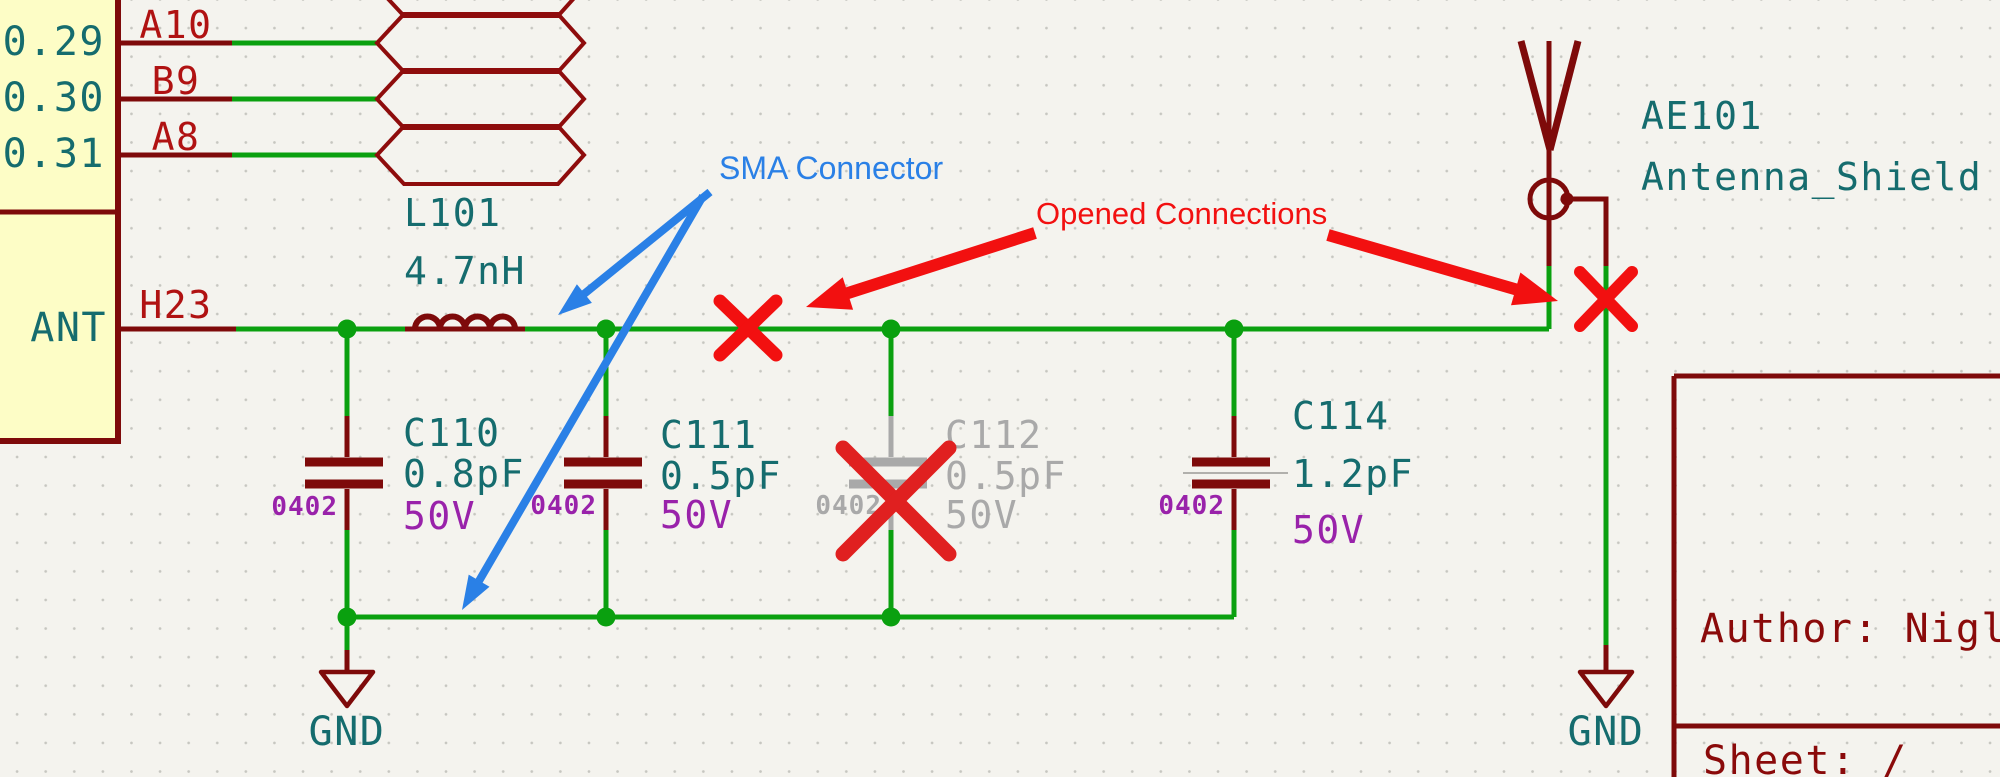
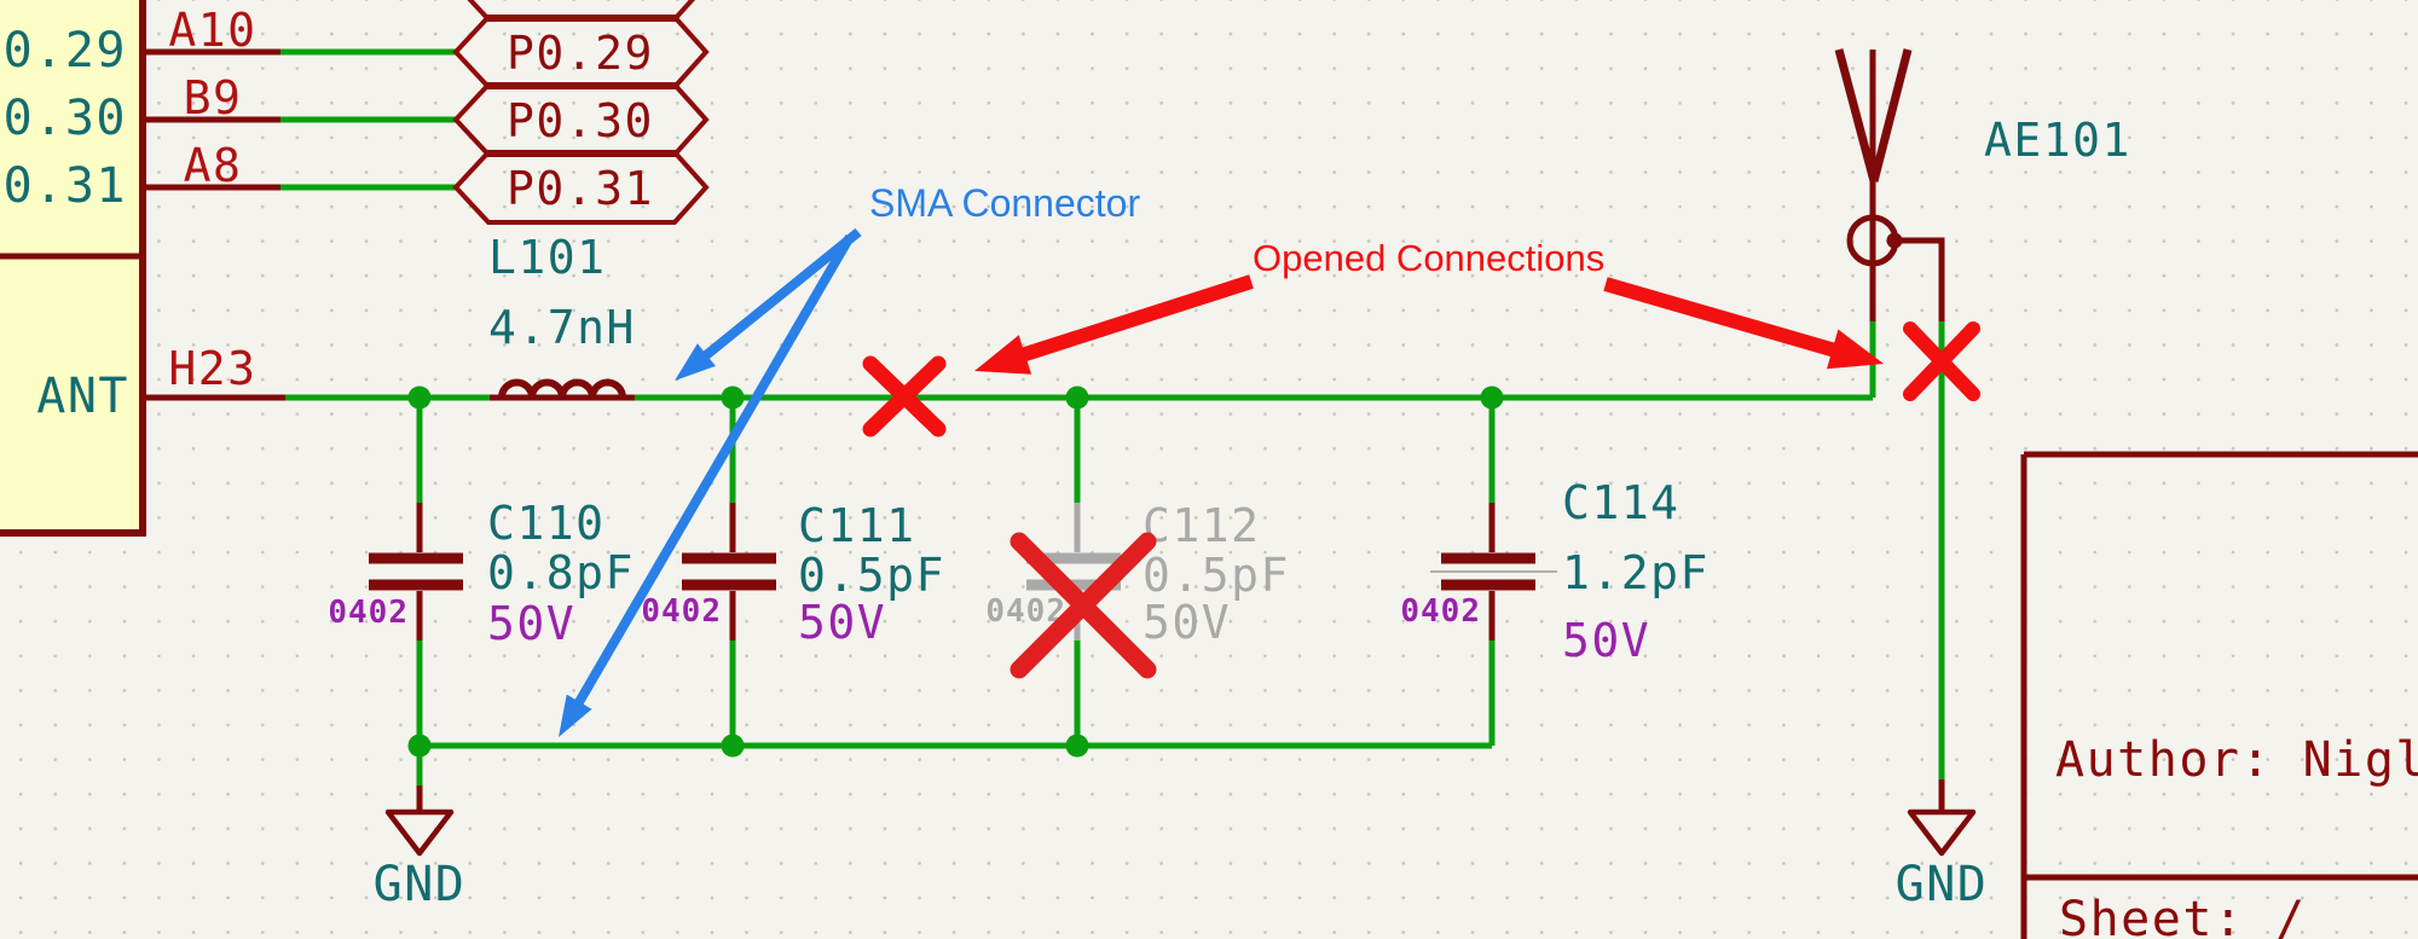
  0.29
  0.30
  0.31
  ANT
  A10
  B9
  A8
  H23
+ P0.29
+ P0.30
+ P0.31
  L101
  4.7nH
  C110
  0.8pF
  50V
  0402
  C111
  0.5pF
  50V
  0402
  C112
  0.5pF
  50V
  0402
  C114
  1.2pF
  50V
  0402
  AE101
- Antenna_Shield
  GND
  GND
  Author: Nigl
  Sheet: /
  SMA Connector
  Opened Connections
